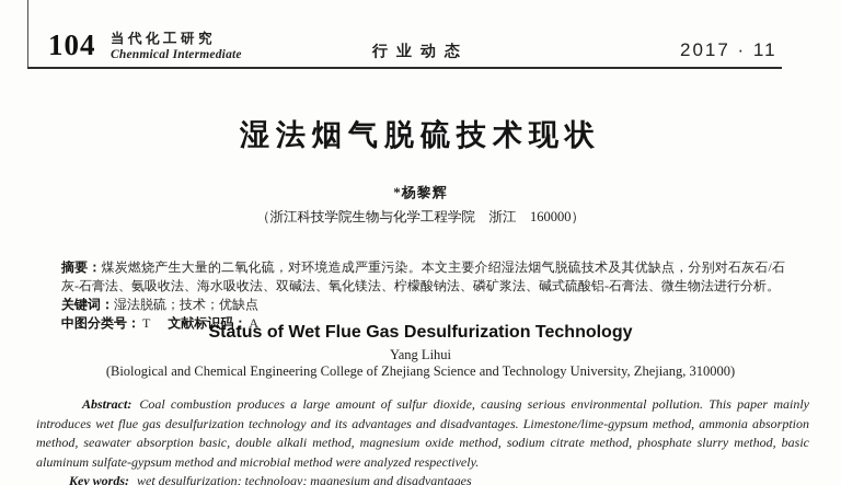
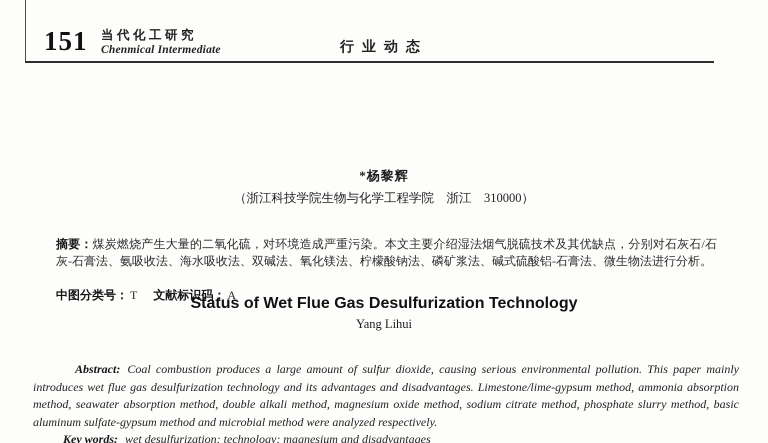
- 104
+ 151
  当代化工研究
  Chenmical Intermediate
  行业动态
- 2017 · 11
- 湿法烟气脱硫技术现状
  *杨黎辉
- （浙江科技学院生物与化学工程学院 浙江 160000）
+ （浙江科技学院生物与化学工程学院 浙江 310000）
  摘要：煤炭燃烧产生大量的二氧化硫，对环境造成严重污染。本文主要介绍湿法烟气脱硫技术及其优缺点，分别对石灰石/石灰-石膏法、氨吸收法、海水吸收法、双碱法、氧化镁法、柠檬酸钠法、磷矿浆法、碱式硫酸铝-石膏法、微生物法进行分析。
- 关键词：湿法脱硫；技术；优缺点
  中图分类号： T 文献标识码： A
  Status of Wet Flue Gas Desulfurization Technology
  Yang Lihui
- (Biological and Chemical Engineering College of Zhejiang Science and Technology University, Zhejiang, 310000)
- Abstract: Coal combustion produces a large amount of sulfur dioxide, causing serious environmental pollution. This paper mainly introduces wet flue gas desulfurization technology and its advantages and disadvantages. Limestone/lime-gypsum method, ammonia absorption method, seawater absorption basic, double alkali method, magnesium oxide method, sodium citrate method, phosphate slurry method, basic aluminum sulfate-gypsum method and microbial method were analyzed respectively.
+ Abstract: Coal combustion produces a large amount of sulfur dioxide, causing serious environmental pollution. This paper mainly introduces wet flue gas desulfurization technology and its advantages and disadvantages. Limestone/lime-gypsum method, ammonia absorption method, seawater absorption method, double alkali method, magnesium oxide method, sodium citrate method, phosphate slurry method, basic aluminum sulfate-gypsum method and microbial method were analyzed respectively.
  Key words: wet desulfurization; technology; magnesium and disadvantages
